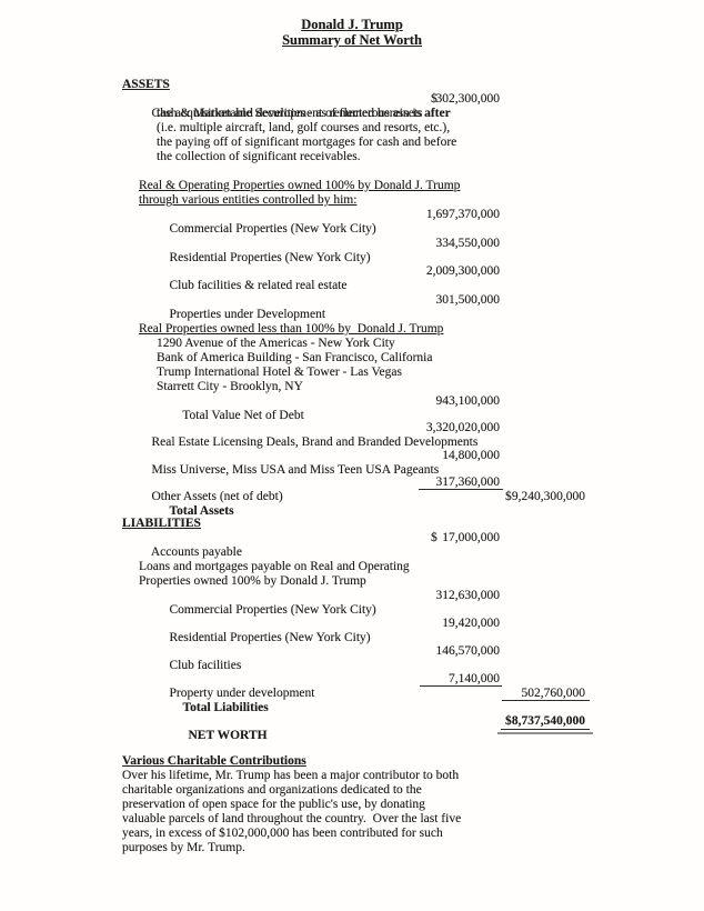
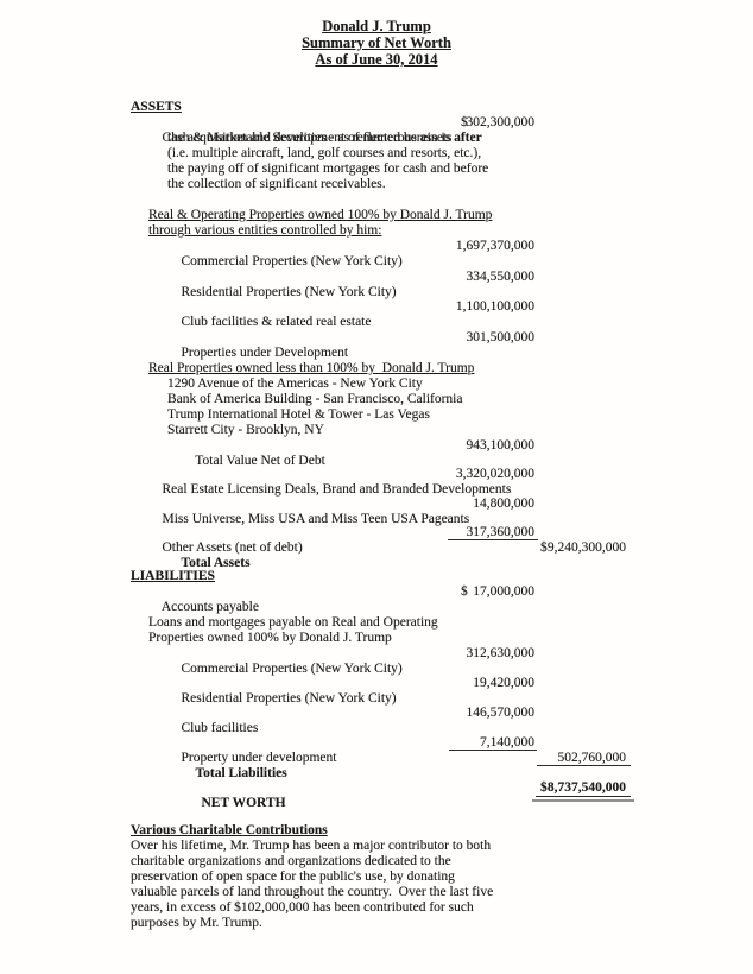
  Donald J. Trump
  Summary of Net Worth
+ As of June 30, 2014
  ASSETS
  Cash & Marketable Securities - as reflected herein is after
  $
  302,300,000
  the acquisition and development of numerous assets
  (i.e. multiple aircraft, land, golf courses and resorts, etc.),
  the paying off of significant mortgages for cash and before
  the collection of significant receivables.
  Real & Operating Properties owned 100% by Donald J. Trump
  through various entities controlled by him:
  Commercial Properties (New York City)
  1,697,370,000
  Residential Properties (New York City)
  334,550,000
  Club facilities & related real estate
- 2,009,300,000
+ 1,100,100,000
  Properties under Development
  301,500,000
  Real Properties owned less than 100% by Donald J. Trump
  1290 Avenue of the Americas - New York City
  Bank of America Building - San Francisco, California
  Trump International Hotel & Tower - Las Vegas
  Starrett City - Brooklyn, NY
  Total Value Net of Debt
  943,100,000
  Real Estate Licensing Deals, Brand and Branded Developments
  3,320,020,000
  Miss Universe, Miss USA and Miss Teen USA Pageants
  14,800,000
  Other Assets (net of debt)
  317,360,000
  Total Assets
  $
  9,240,300,000
  LIABILITIES
  Accounts payable
  $
  17,000,000
  Loans and mortgages payable on Real and Operating
  Properties owned 100% by Donald J. Trump
  Commercial Properties (New York City)
  312,630,000
  Residential Properties (New York City)
  19,420,000
  Club facilities
  146,570,000
  Property under development
  7,140,000
  Total Liabilities
  502,760,000
  NET WORTH
  $
  8,737,540,000
  Various Charitable Contributions
  Over his lifetime, Mr. Trump has been a major contributor to both
  charitable organizations and organizations dedicated to the
  preservation of open space for the public's use, by donating
  valuable parcels of land throughout the country. Over the last five
  years, in excess of $102,000,000 has been contributed for such
  purposes by Mr. Trump.
